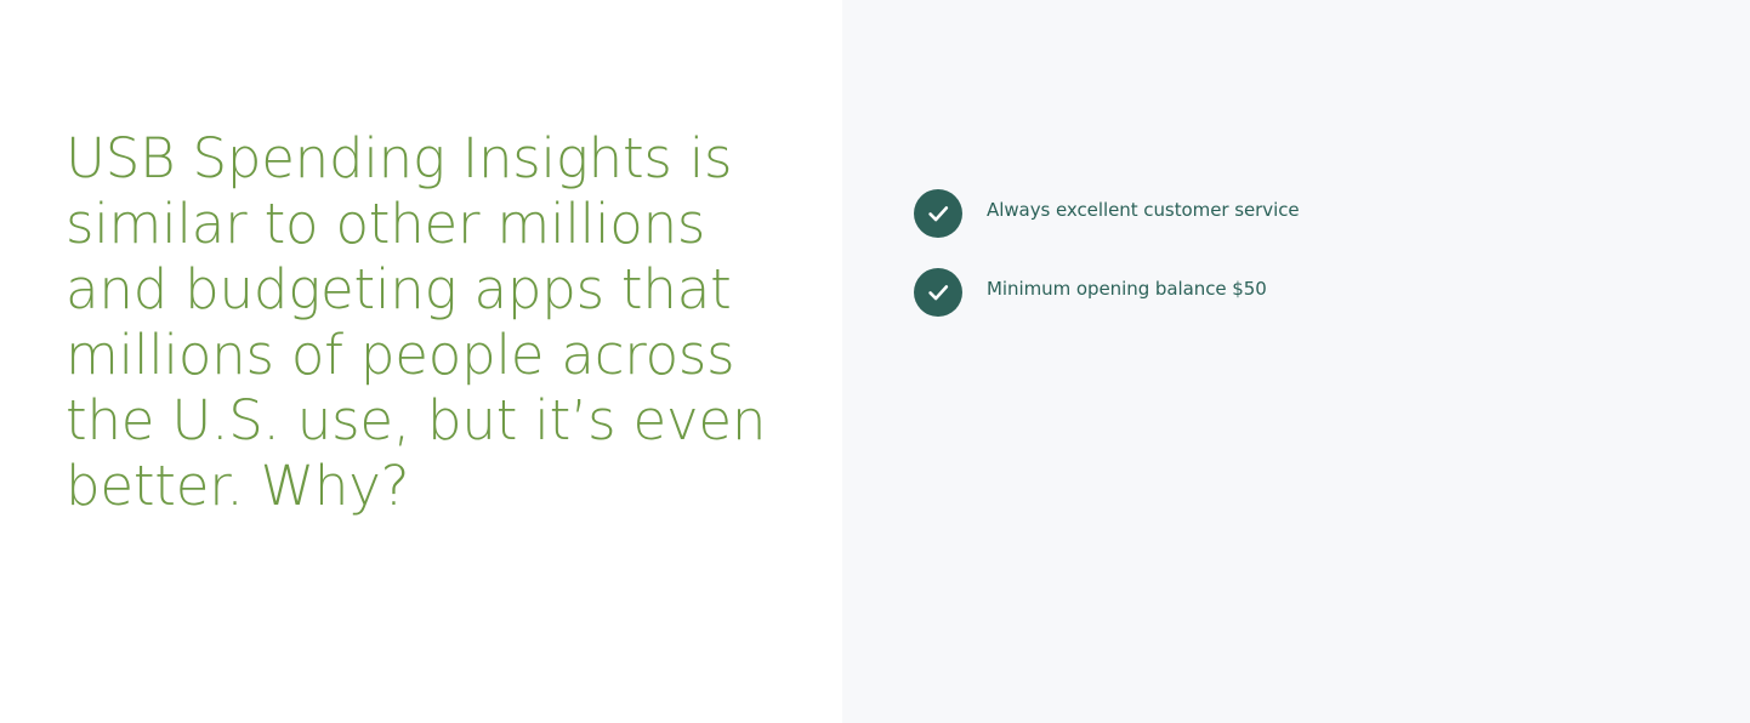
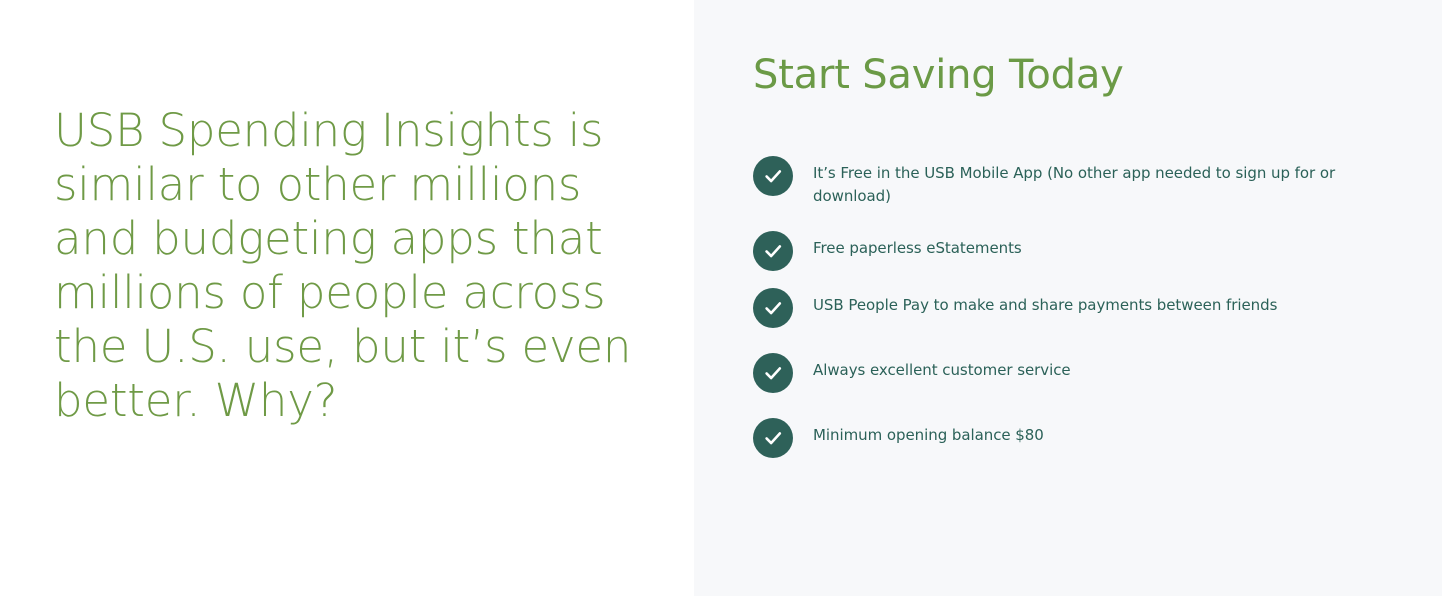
  USB Spending Insights is similar to other millions and budgeting apps that millions of people across the U.S. use, but it’s even better. Why?
+ Start Saving Today
+ It’s Free in the USB Mobile App (No other app needed to sign up for or download)
+ Free paperless eStatements
+ USB People Pay to make and share payments between friends
  Always excellent customer service
- Minimum opening balance $50
+ Minimum opening balance $80
